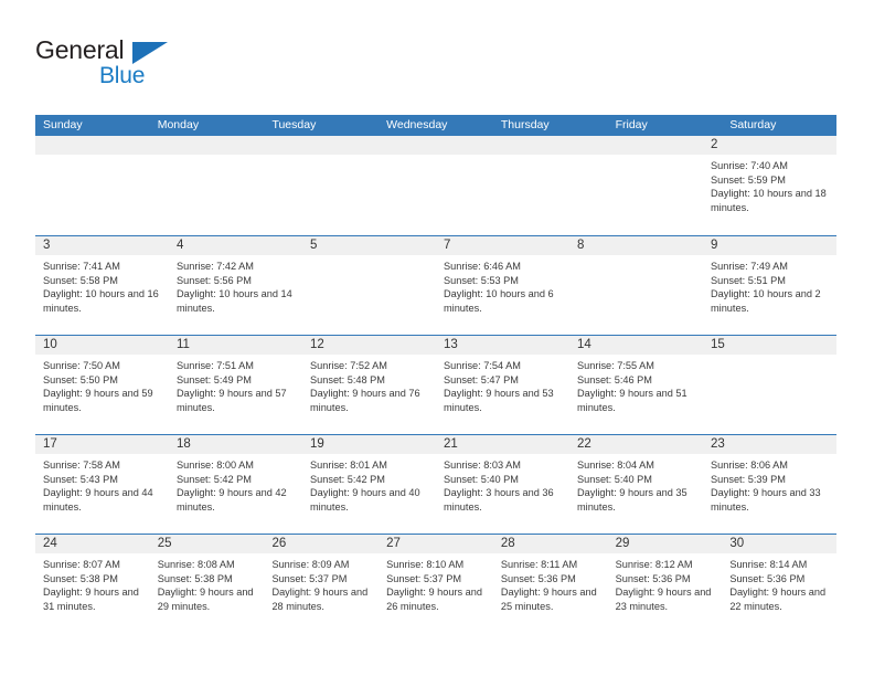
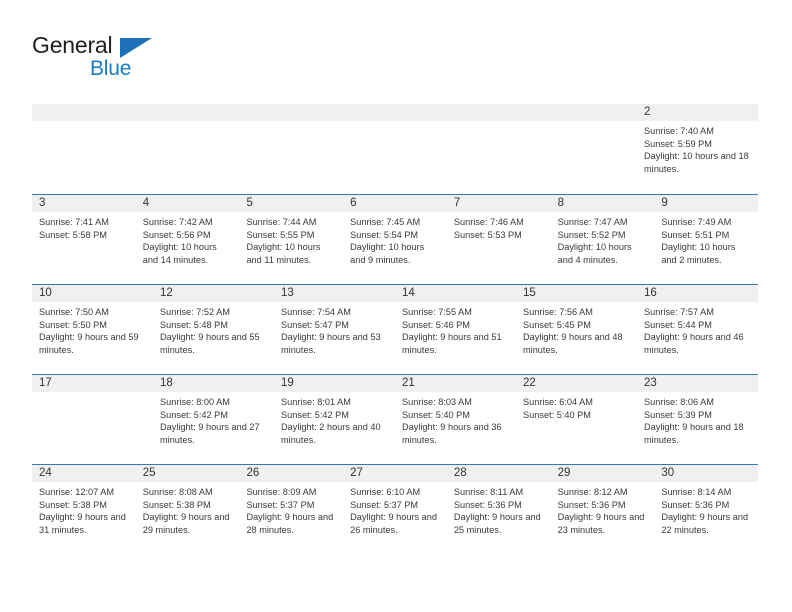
  General
  Blue
- Sunday
- Monday
- Tuesday
- Wednesday
- Thursday
- Friday
- Saturday
  2
  Sunrise: 7:40 AM
  Sunset: 5:59 PM
  Daylight: 10 hours and 18 minutes.
  3
  Sunrise: 7:41 AM
  Sunset: 5:58 PM
- Daylight: 10 hours and 16 minutes.
  4
  Sunrise: 7:42 AM
  Sunset: 5:56 PM
  Daylight: 10 hours and 14 minutes.
  5
+ Sunrise: 7:44 AM
+ Sunset: 5:55 PM
+ Daylight: 10 hours and 11 minutes.
+ 6
+ Sunrise: 7:45 AM
+ Sunset: 5:54 PM
+ Daylight: 10 hours and 9 minutes.
  7
- Sunrise: 6:46 AM
+ Sunrise: 7:46 AM
  Sunset: 5:53 PM
- Daylight: 10 hours and 6 minutes.
  8
+ Sunrise: 7:47 AM
+ Sunset: 5:52 PM
+ Daylight: 10 hours and 4 minutes.
  9
  Sunrise: 7:49 AM
  Sunset: 5:51 PM
  Daylight: 10 hours and 2 minutes.
  10
  Sunrise: 7:50 AM
  Sunset: 5:50 PM
  Daylight: 9 hours and 59 minutes.
- 11
- Sunrise: 7:51 AM
- Sunset: 5:49 PM
- Daylight: 9 hours and 57 minutes.
  12
  Sunrise: 7:52 AM
  Sunset: 5:48 PM
- Daylight: 9 hours and 76 minutes.
+ Daylight: 9 hours and 55 minutes.
  13
  Sunrise: 7:54 AM
  Sunset: 5:47 PM
  Daylight: 9 hours and 53 minutes.
  14
  Sunrise: 7:55 AM
  Sunset: 5:46 PM
  Daylight: 9 hours and 51 minutes.
  15
+ Sunrise: 7:56 AM
+ Sunset: 5:45 PM
+ Daylight: 9 hours and 48 minutes.
+ 16
+ Sunrise: 7:57 AM
+ Sunset: 5:44 PM
+ Daylight: 9 hours and 46 minutes.
  17
- Sunrise: 7:58 AM
- Sunset: 5:43 PM
- Daylight: 9 hours and 44 minutes.
  18
  Sunrise: 8:00 AM
  Sunset: 5:42 PM
- Daylight: 9 hours and 42 minutes.
+ Daylight: 9 hours and 27 minutes.
  19
  Sunrise: 8:01 AM
  Sunset: 5:42 PM
- Daylight: 9 hours and 40 minutes.
+ Daylight: 2 hours and 40 minutes.
  21
  Sunrise: 8:03 AM
  Sunset: 5:40 PM
- Daylight: 3 hours and 36 minutes.
+ Daylight: 9 hours and 36 minutes.
  22
- Sunrise: 8:04 AM
+ Sunrise: 6:04 AM
  Sunset: 5:40 PM
- Daylight: 9 hours and 35 minutes.
  23
  Sunrise: 8:06 AM
  Sunset: 5:39 PM
- Daylight: 9 hours and 33 minutes.
+ Daylight: 9 hours and 18 minutes.
  24
- Sunrise: 8:07 AM
+ Sunrise: 12:07 AM
  Sunset: 5:38 PM
  Daylight: 9 hours and 31 minutes.
  25
  Sunrise: 8:08 AM
  Sunset: 5:38 PM
  Daylight: 9 hours and 29 minutes.
  26
  Sunrise: 8:09 AM
  Sunset: 5:37 PM
  Daylight: 9 hours and 28 minutes.
  27
- Sunrise: 8:10 AM
+ Sunrise: 6:10 AM
  Sunset: 5:37 PM
  Daylight: 9 hours and 26 minutes.
  28
  Sunrise: 8:11 AM
  Sunset: 5:36 PM
  Daylight: 9 hours and 25 minutes.
  29
  Sunrise: 8:12 AM
  Sunset: 5:36 PM
  Daylight: 9 hours and 23 minutes.
  30
  Sunrise: 8:14 AM
  Sunset: 5:36 PM
  Daylight: 9 hours and 22 minutes.
